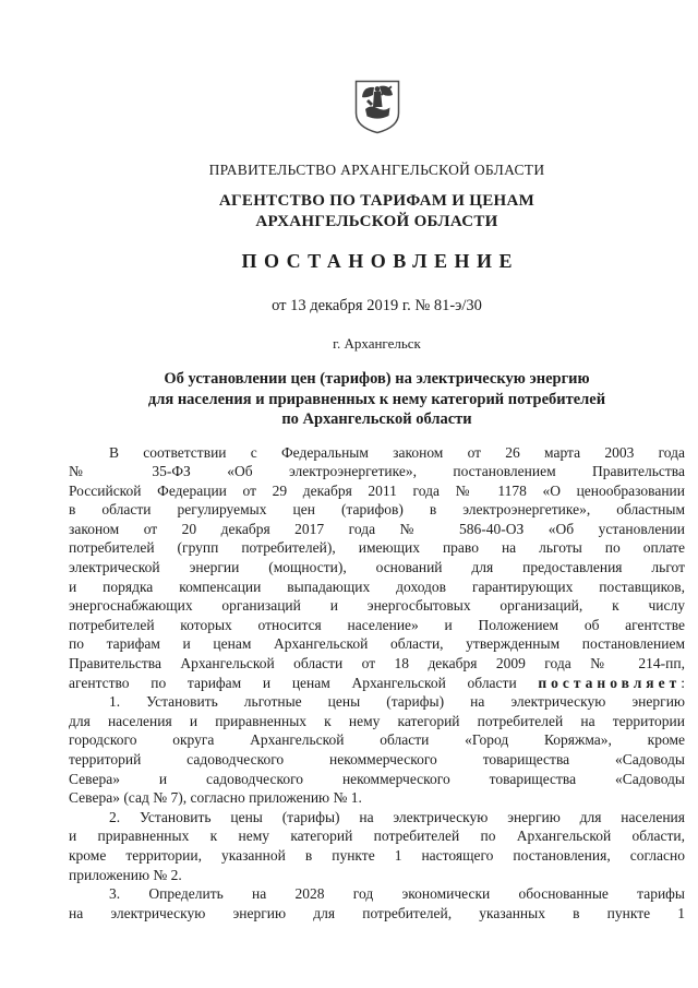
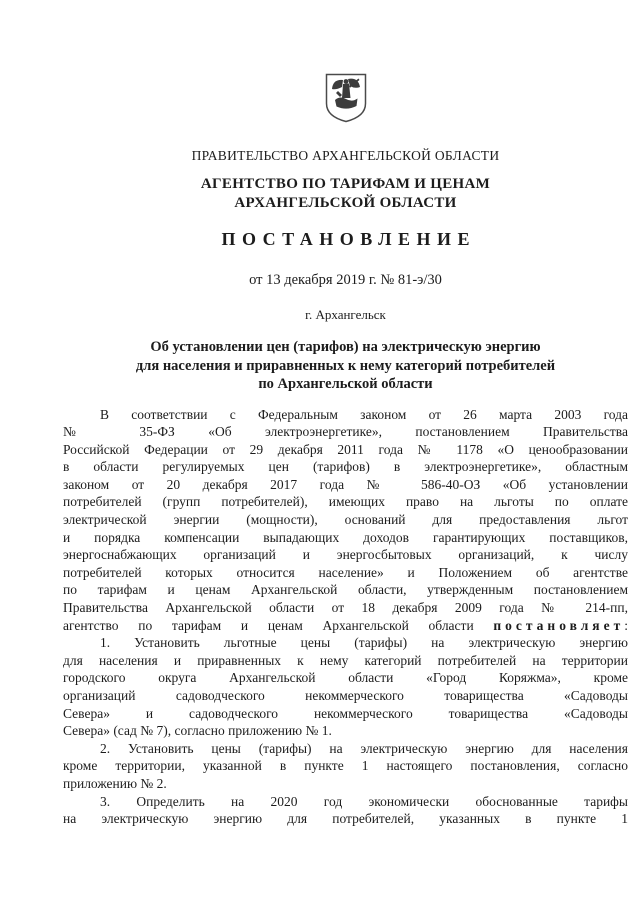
  ПРАВИТЕЛЬСТВО АРХАНГЕЛЬСКОЙ ОБЛАСТИ
  АГЕНТСТВО ПО ТАРИФАМ И ЦЕНАМ
  АРХАНГЕЛЬСКОЙ ОБЛАСТИ
  ПОСТАНОВЛЕНИЕ
  от 13 декабря 2019 г. № 81-э/30
  г. Архангельск
  Об установлении цен (тарифов) на электрическую энергию
  для населения и приравненных к нему категорий потребителей
  по Архангельской области
  В соответствии с Федеральным законом от 26 марта 2003 года
  № 35-ФЗ «Об электроэнергетике», постановлением Правительства
  Российской Федерации от 29 декабря 2011 года № 1178 «О ценообразовании
  в области регулируемых цен (тарифов) в электроэнергетике», областным
  законом от 20 декабря 2017 года № 586-40-ОЗ «Об установлении
  потребителей (групп потребителей), имеющих право на льготы по оплате
  электрической энергии (мощности), оснований для предоставления льгот
  и порядка компенсации выпадающих доходов гарантирующих поставщиков,
  энергоснабжающих организаций и энергосбытовых организаций, к числу
  потребителей которых относится население» и Положением об агентстве
  по тарифам и ценам Архангельской области, утвержденным постановлением
  Правительства Архангельской области от 18 декабря 2009 года № 214-пп,
  агентство по тарифам и ценам Архангельской области постановляет:
  1. Установить льготные цены (тарифы) на электрическую энергию
  для населения и приравненных к нему категорий потребителей на территории
  городского округа Архангельской области «Город Коряжма», кроме
- территорий садоводческого некоммерческого товарищества «Садоводы
+ организаций садоводческого некоммерческого товарищества «Садоводы
  Севера» и садоводческого некоммерческого товарищества «Садоводы
  Севера» (сад № 7), согласно приложению № 1.
  2. Установить цены (тарифы) на электрическую энергию для населения
- и приравненных к нему категорий потребителей по Архангельской области,
  кроме территории, указанной в пункте 1 настоящего постановления, согласно
  приложению № 2.
- 3. Определить на 2028 год экономически обоснованные тарифы
+ 3. Определить на 2020 год экономически обоснованные тарифы
  на электрическую энергию для потребителей, указанных в пункте 1
